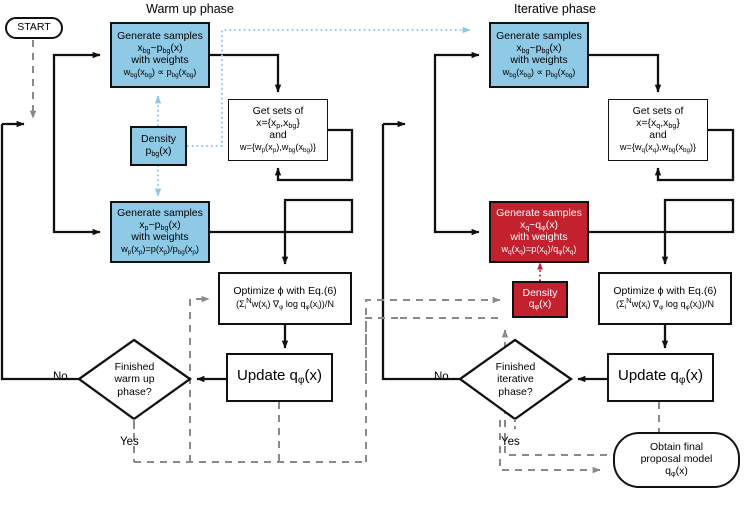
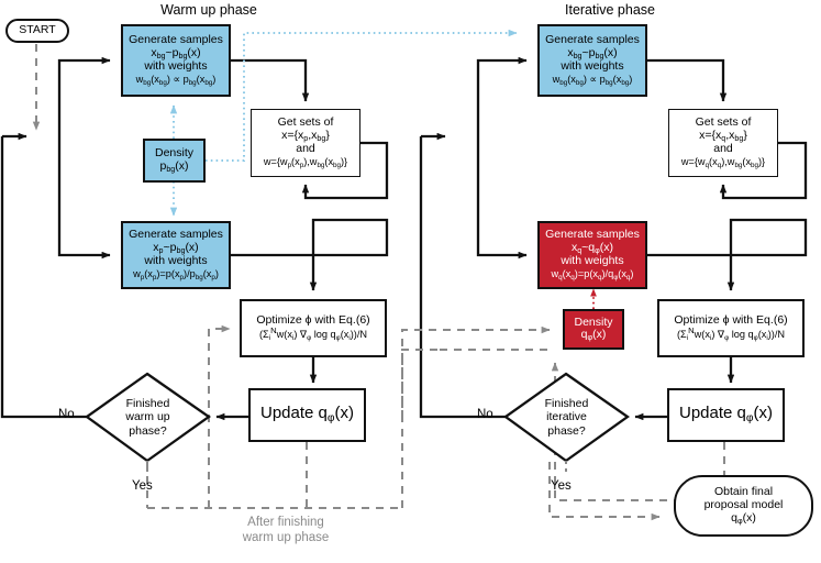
  Warm up phase
  Iterative phase
  START
  Generate samples
  xbg~pbg(x)
  with weights
  Density
  pbg(x)
  Generate samples
  xp~pbg(x)
  with weights
  w (x )=p(x )/p (x )
  Get sets of
  x={xp,xbg}
  and
  Optimize ϕ with Eq.(6)
  (Σ Nw(x ) ∇ log q (x ))/N
  Update qφ(x)
  Finished
  warm up
  phase?
  No
  Yes
  Generate samples
  xbg~pbg(x)
  with weights
  Generate samples
  xq~qφ(x)
  with weights
  w (x )=p(x )/q (x )
  Density
  qφ(x)
  Get sets of
  x={xq,xbg}
  and
  Optimize ϕ with Eq.(6)
  (Σ Nw(x ) ∇ log q (x ))/N
  Update qφ(x)
  Finished
  iterative
  phase?
  No
  Yes
  Obtain final
  proposal model
  qφ(x)
+ After finishing
+ warm up phase
